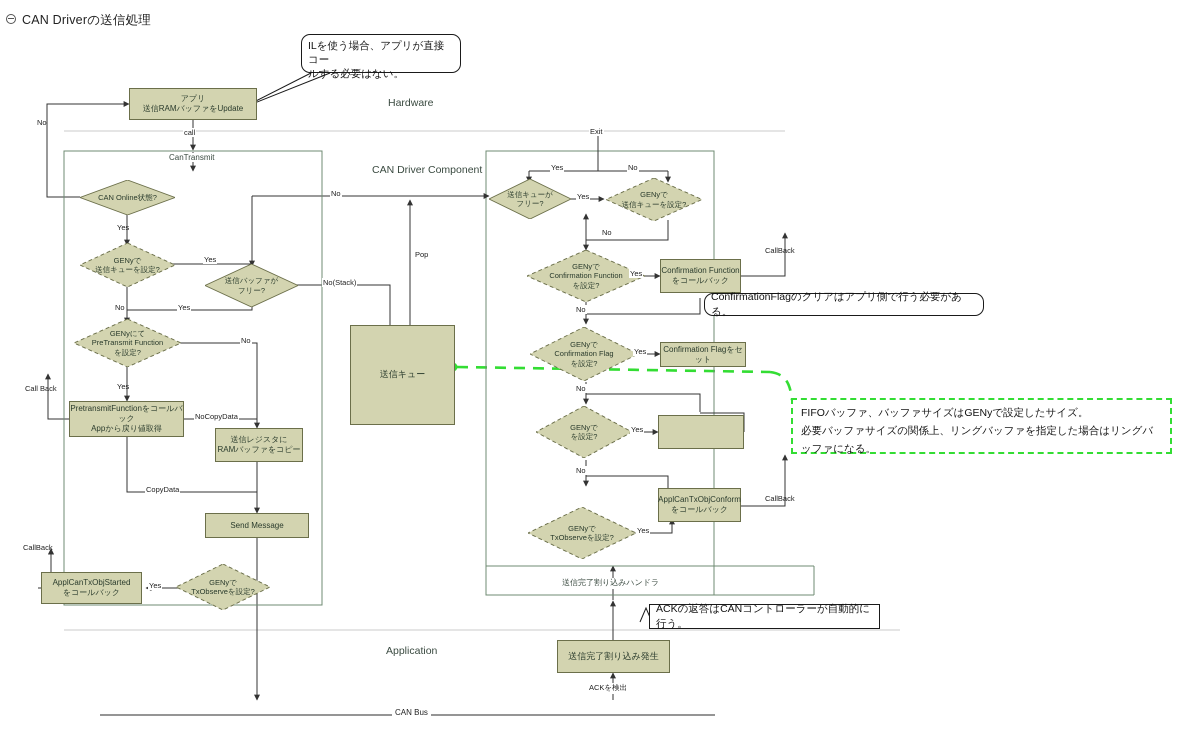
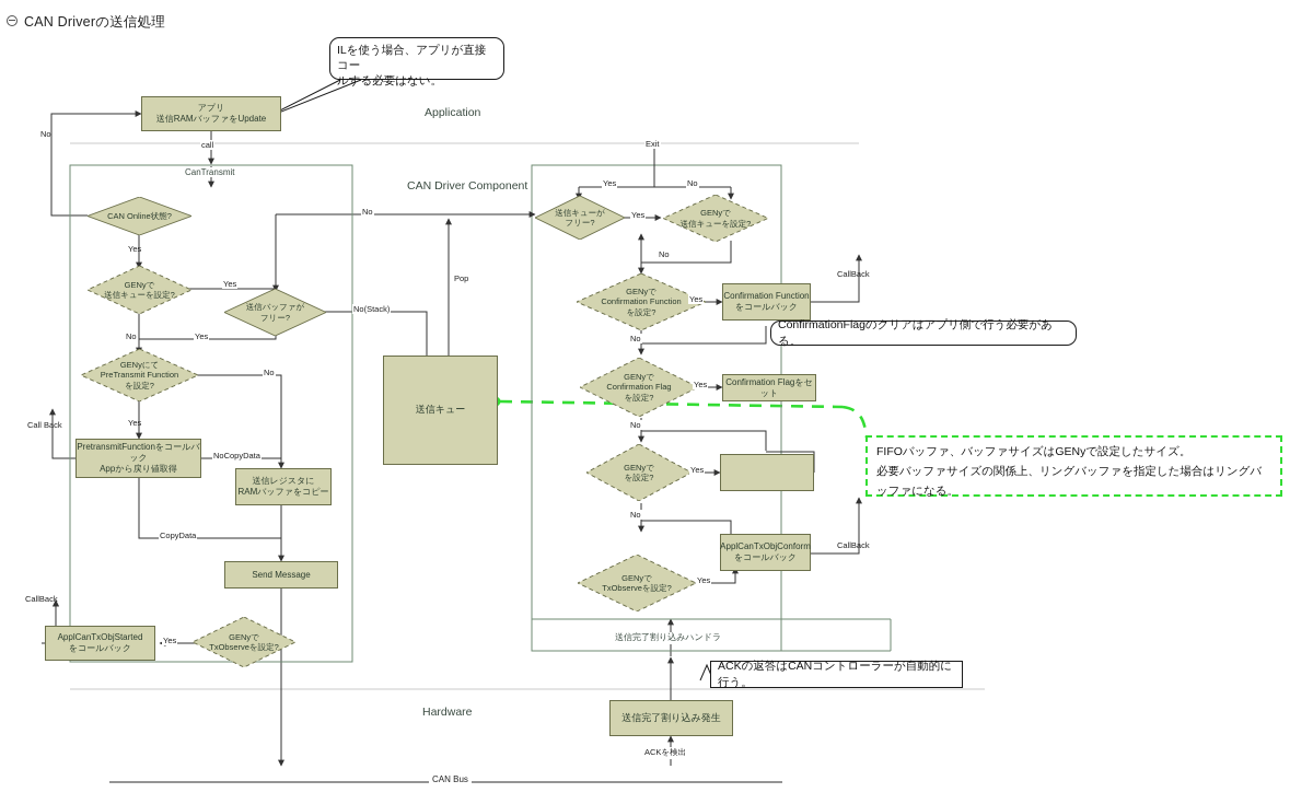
  CAN Driverの送信処理
- Hardware
+ Application
  CAN Driver Component
- Application
+ Hardware
  CAN Bus
  CanTransmit
  送信完了割り込みハンドラ
  アプリ
  送信RAMバッファをUpdate
  CAN Online状態?
  GENyで
  送信キューを設定?
  送信バッファが
  フリー?
  GENyにて
  PreTransmit Function
  を設定?
  PretransmitFunctionをコールバック
  Appから戻り値取得
  送信レジスタに
  RAMバッファをコピー
  Send Message
  GENyで
  TxObserveを設定?
  ApplCanTxObjStarted
  をコールバック
  送信キュー
  送信キューが
  フリー?
  GENyで
  送信キューを設定?
  GENyで
  Confirmation Function
  を設定?
  Confirmation Function
  をコールバック
  GENyで
  Confirmation Flag
  を設定?
  Confirmation Flagをセット
  GENyで
  を設定?
  GENyで
  TxObserveを設定?
  ApplCanTxObjConform
  をコールバック
  送信完了割り込み発生
  No
  call
  Exit
  Yes
  No
  Yes
  No
  No(Stack)
  Yes
  No
  Yes
  NoCopyData
  CopyData
  Call Back
  CallBack
  Yes
  Pop
  Yes
  No
  Yes
  No
  Yes
  CallBack
  No
  Yes
  No
  Yes
  No
  Yes
  CallBack
  ACKを検出
  ILを使う場合、アプリが直接コー
  ルする必要はない。
  ConfirmationFlagのクリアはアプリ側で行う必要がある。
  ACKの返答はCANコントローラーが自動的に行う。
  FIFOバッファ、バッファサイズはGENyで設定したサイズ。
  必要バッファサイズの関係上、リングバッファを指定した場合はリングバッファになる。
